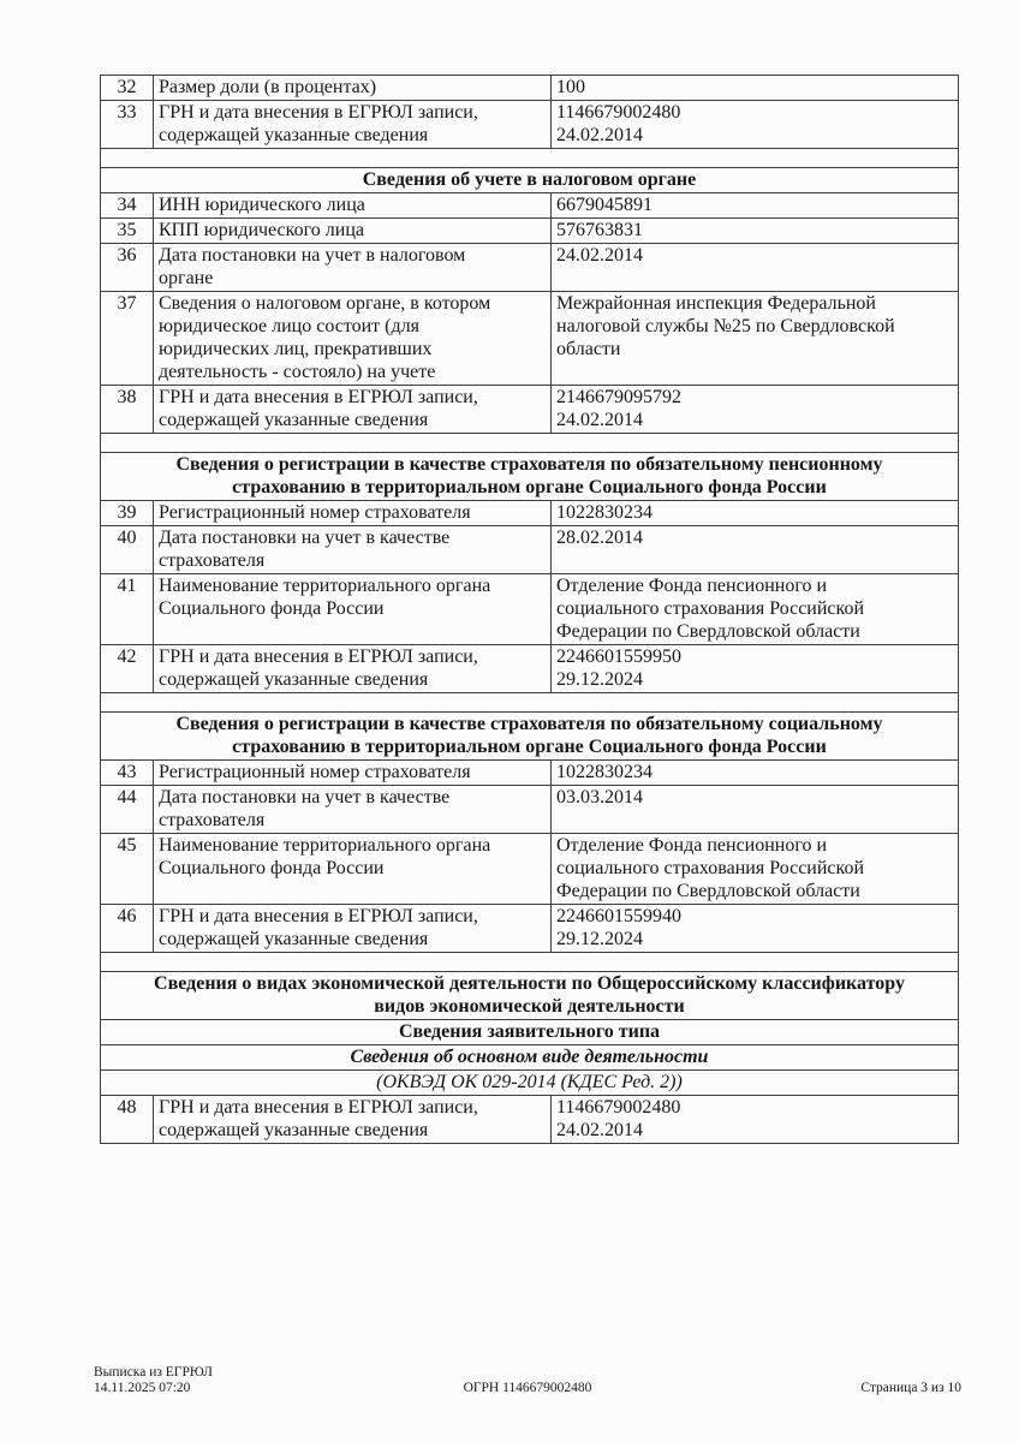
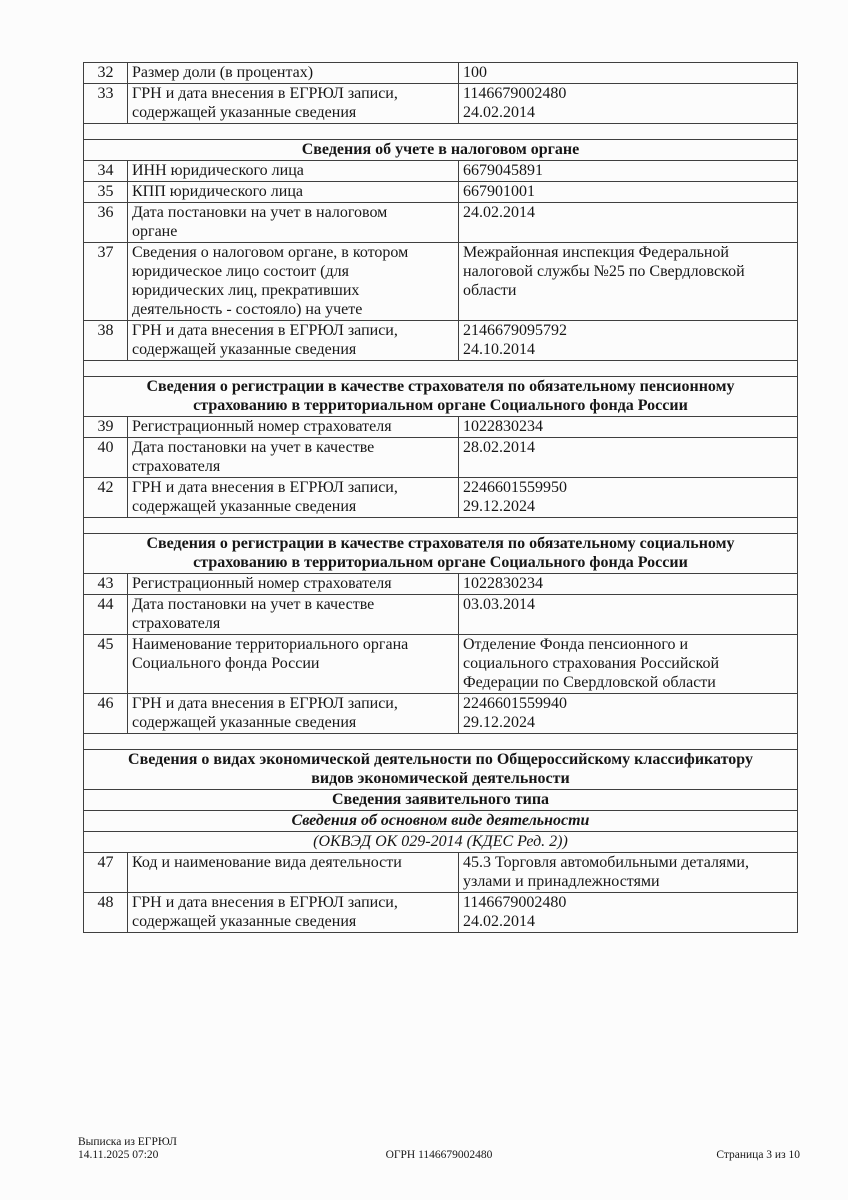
  32	Размер доли (в процентах)	100
  33	ГРН и дата внесения в ЕГРЮЛ записи, содержащей указанные сведения	1146679002480 24.02.2014
  Сведения об учете в налоговом органе
  34	ИНН юридического лица	6679045891
- 35	КПП юридического лица	576763831
+ 35	КПП юридического лица	667901001
  36	Дата постановки на учет в налоговом органе	24.02.2014
  37	Сведения о налоговом органе, в котором юридическое лицо состоит (для юридических лиц, прекративших деятельность - состояло) на учете	Межрайонная инспекция Федеральной налоговой службы №25 по Свердловской области
- 38	ГРН и дата внесения в ЕГРЮЛ записи, содержащей указанные сведения	2146679095792 24.02.2014
+ 38	ГРН и дата внесения в ЕГРЮЛ записи, содержащей указанные сведения	2146679095792 24.10.2014
  Сведения о регистрации в качестве страхователя по обязательному пенсионному страхованию в территориальном органе Социального фонда России
  39	Регистрационный номер страхователя	1022830234
  40	Дата постановки на учет в качестве страхователя	28.02.2014
- 41	Наименование территориального органа Социального фонда России	Отделение Фонда пенсионного и социального страхования Российской Федерации по Свердловской области
  42	ГРН и дата внесения в ЕГРЮЛ записи, содержащей указанные сведения	2246601559950 29.12.2024
  Сведения о регистрации в качестве страхователя по обязательному социальному страхованию в территориальном органе Социального фонда России
  43	Регистрационный номер страхователя	1022830234
  44	Дата постановки на учет в качестве страхователя	03.03.2014
  45	Наименование территориального органа Социального фонда России	Отделение Фонда пенсионного и социального страхования Российской Федерации по Свердловской области
  46	ГРН и дата внесения в ЕГРЮЛ записи, содержащей указанные сведения	2246601559940 29.12.2024
  Сведения о видах экономической деятельности по Общероссийскому классификатору видов экономической деятельности
  Сведения заявительного типа
  Сведения об основном виде деятельности
  (ОКВЭД ОК 029-2014 (КДЕС Ред. 2))
+ 47	Код и наименование вида деятельности	45.3 Торговля автомобильными деталями, узлами и принадлежностями
  48	ГРН и дата внесения в ЕГРЮЛ записи, содержащей указанные сведения	1146679002480 24.02.2014
  Выписка из ЕГРЮЛ
  14.11.2025 07:20
  ОГРН 1146679002480
  Страница 3 из 10
